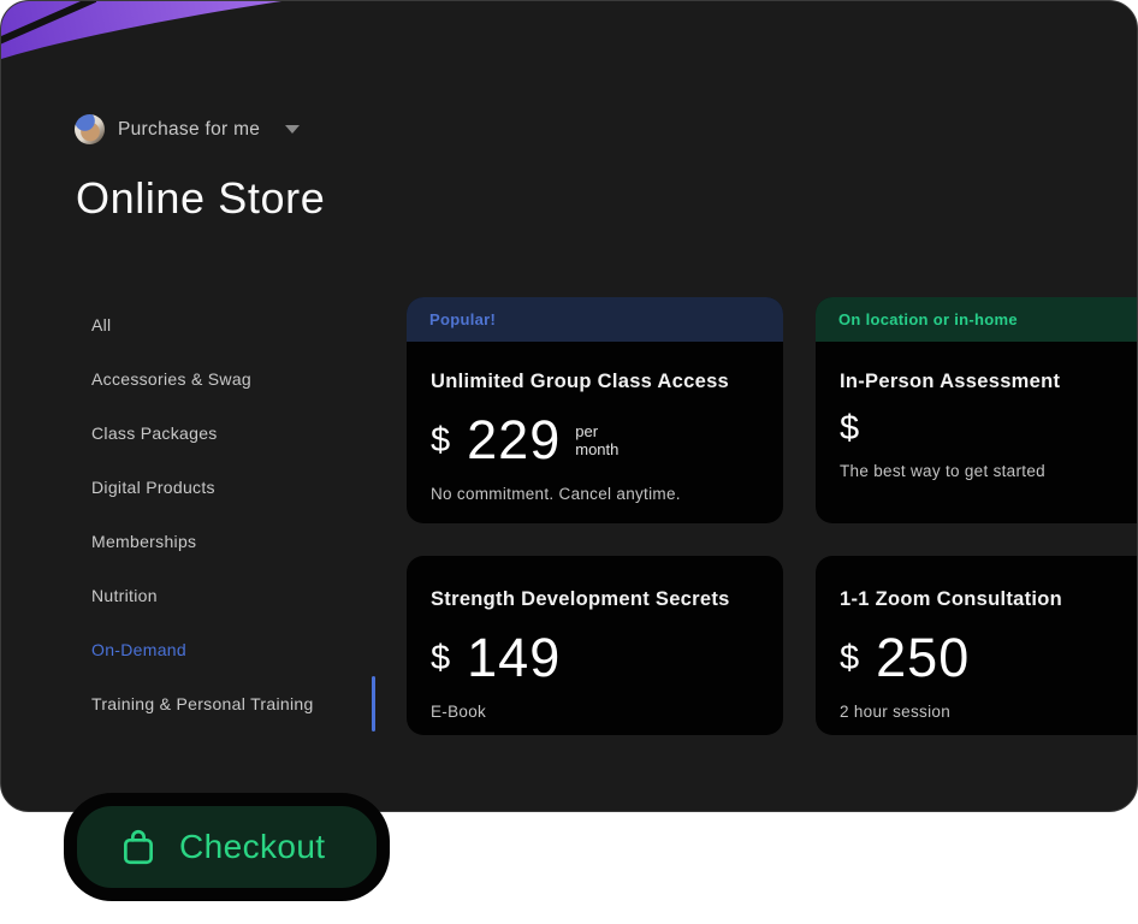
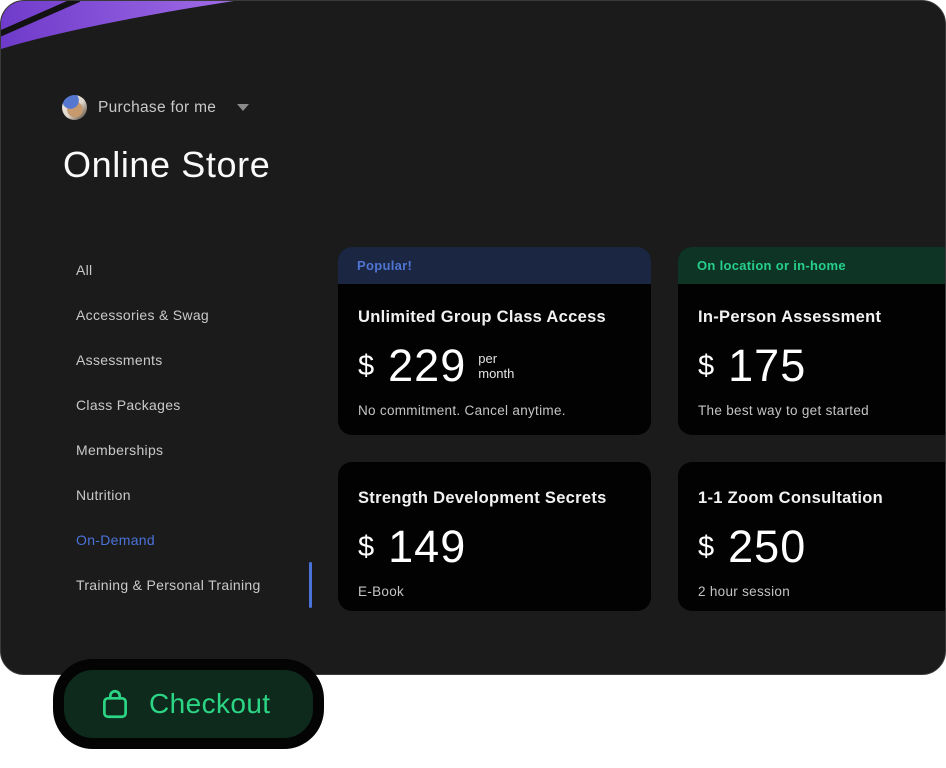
  Purchase for me
  Online Store
  All
  Accessories & Swag
+ Assessments
  Class Packages
- Digital Products
  Memberships
  Nutrition
  On-Demand
  Training & Personal Training
  Popular!
  Unlimited Group Class Access
  $
  229
  per
  month
  No commitment. Cancel anytime.
  On location or in-home
  In-Person Assessment
  $
+ 175
  The best way to get started
  Strength Development Secrets
  $
  149
  E-Book
  1-1 Zoom Consultation
  $
  250
  2 hour session
  Checkout
